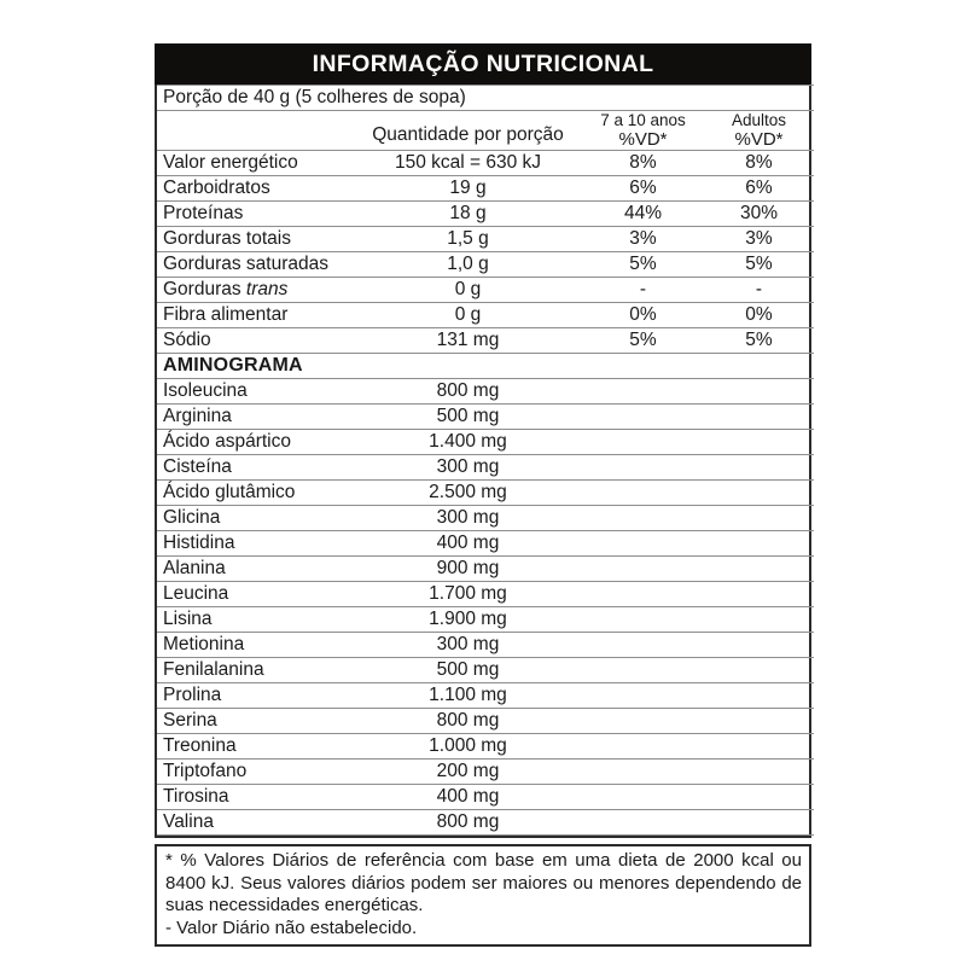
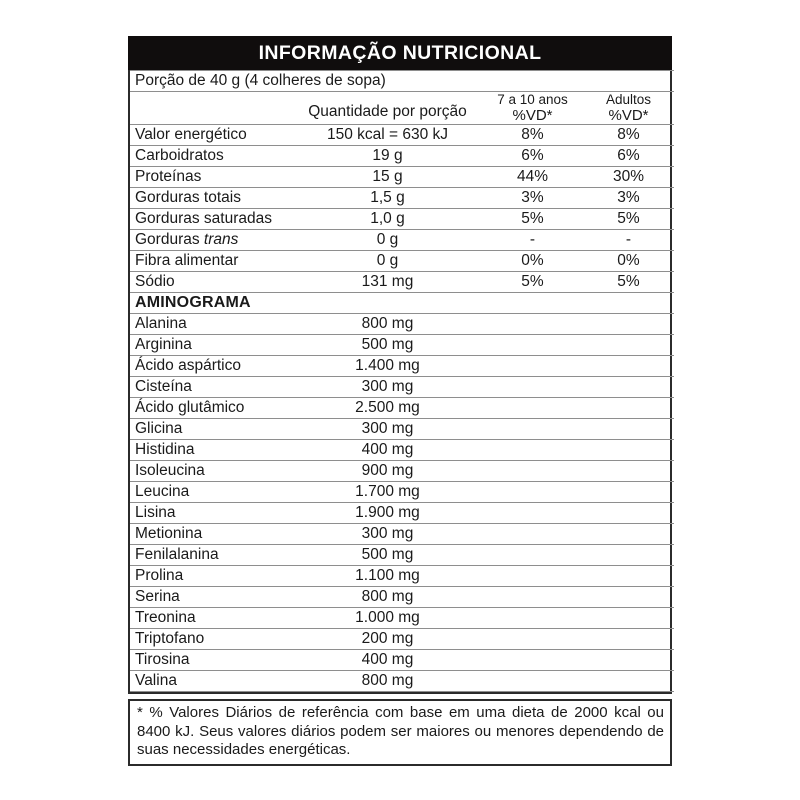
  INFORMAÇÃO NUTRICIONAL
- Porção de 40 g (5 colheres de sopa)
+ Porção de 40 g (4 colheres de sopa)
  	Quantidade por porção	7 a 10 anos %VD*	Adultos %VD*
  Valor energético	150 kcal = 630 kJ	8%	8%
  Carboidratos	19 g	6%	6%
- Proteínas	18 g	44%	30%
+ Proteínas	15 g	44%	30%
  Gorduras totais	1,5 g	3%	3%
  Gorduras saturadas	1,0 g	5%	5%
  Gorduras trans	0 g	-	-
  Fibra alimentar	0 g	0%	0%
  Sódio	131 mg	5%	5%
  AMINOGRAMA
- Isoleucina	800 mg
+ Alanina	800 mg
  Arginina	500 mg
  Ácido aspártico	1.400 mg
  Cisteína	300 mg
  Ácido glutâmico	2.500 mg
  Glicina	300 mg
  Histidina	400 mg
- Alanina	900 mg
+ Isoleucina	900 mg
  Leucina	1.700 mg
  Lisina	1.900 mg
  Metionina	300 mg
  Fenilalanina	500 mg
  Prolina	1.100 mg
  Serina	800 mg
  Treonina	1.000 mg
  Triptofano	200 mg
  Tirosina	400 mg
  Valina	800 mg
  * % Valores Diários de referência com base em uma dieta de 2000 kcal ou 8400 kJ. Seus valores diários podem ser maiores ou menores dependendo de suas necessidades energéticas.
- - Valor Diário não estabelecido.
